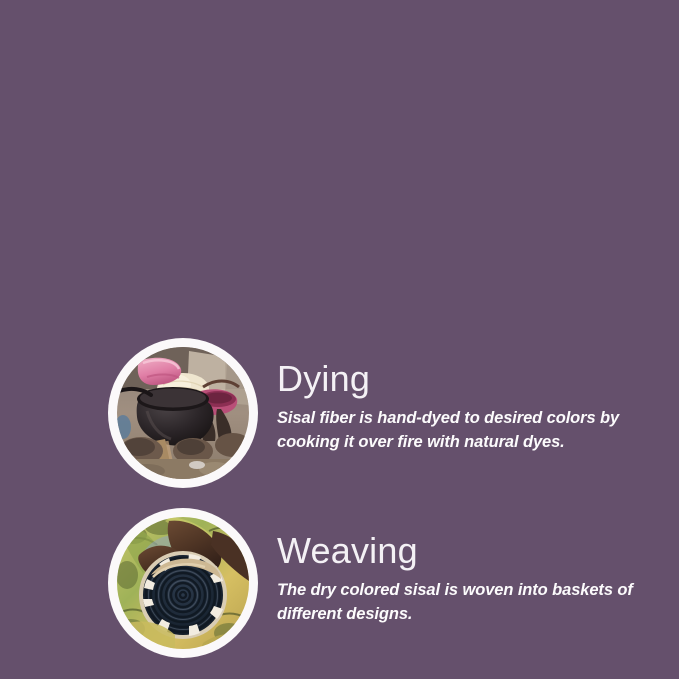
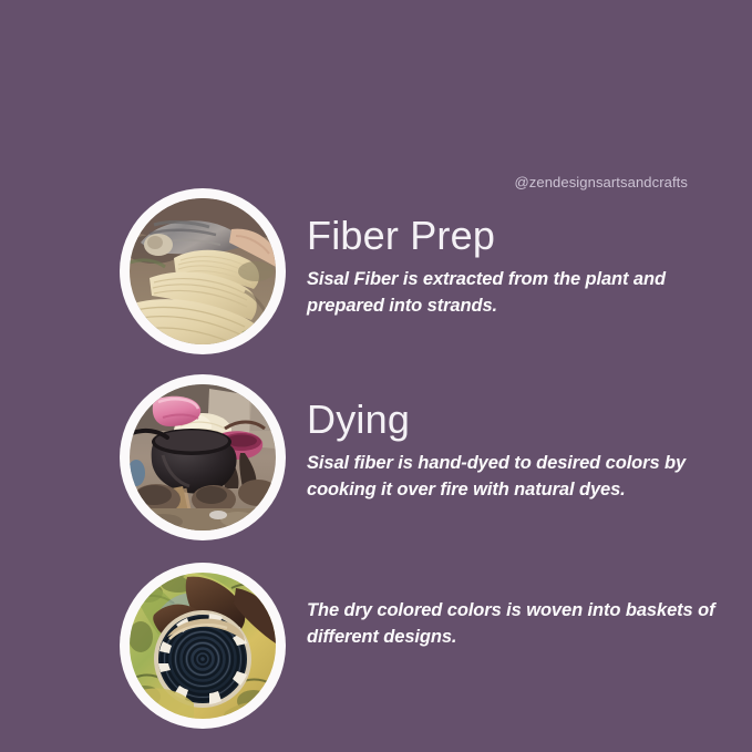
+ @zendesignsartsandcrafts
+ Fiber Prep
+ Sisal Fiber is extracted from the plant and prepared into strands.
  Dying
  Sisal fiber is hand-dyed to desired colors by cooking it over fire with natural dyes.
- Weaving
- The dry colored sisal is woven into baskets of different designs.
+ The dry colored colors is woven into baskets of different designs.
